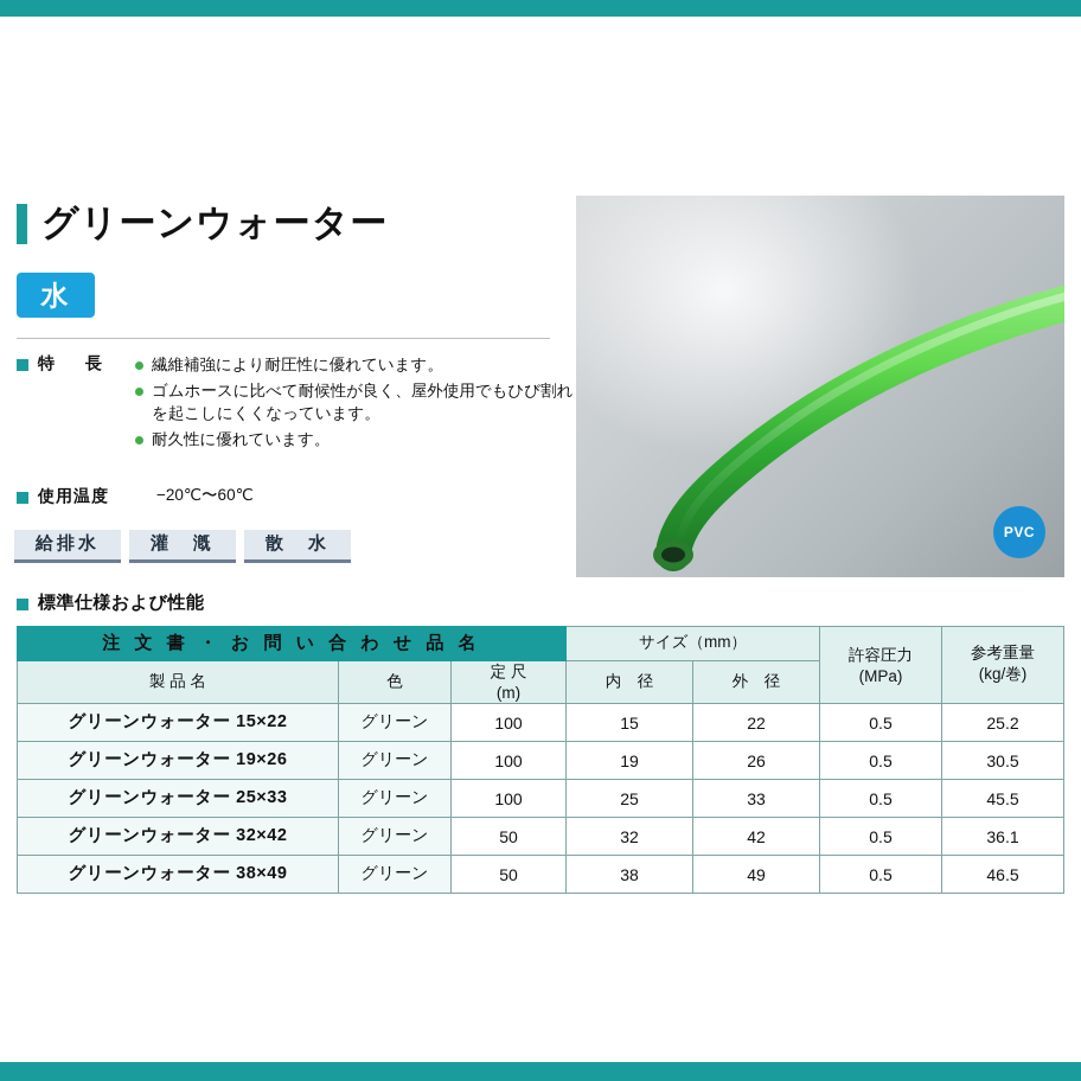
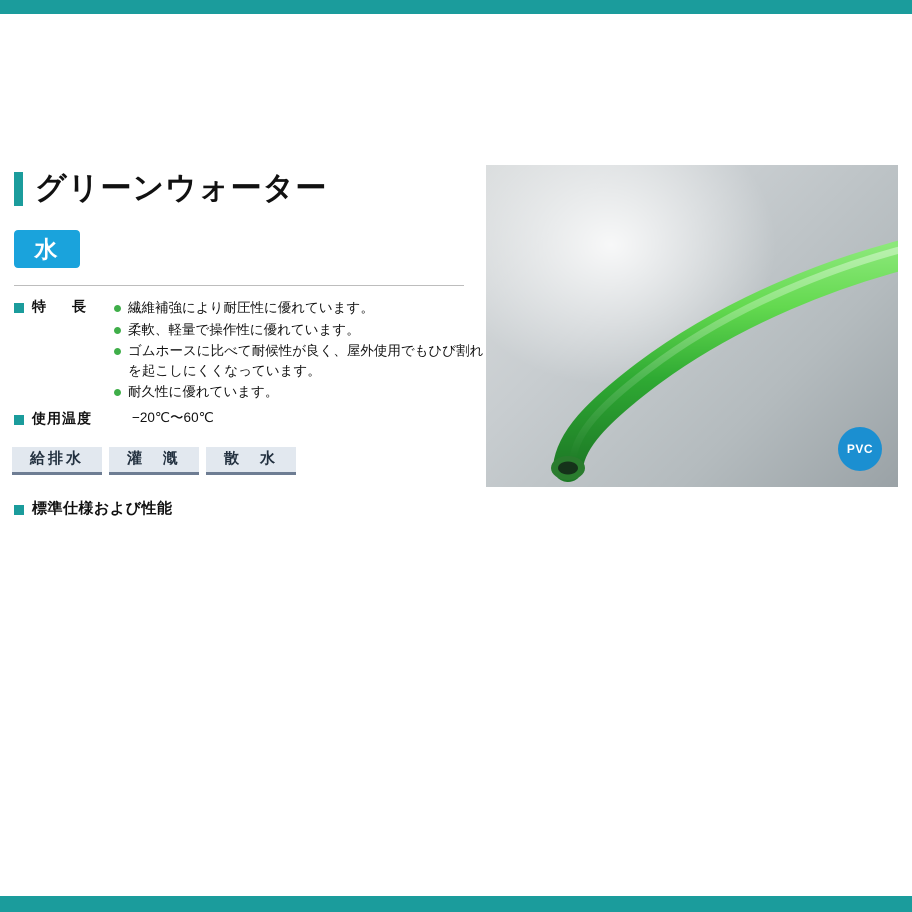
  グリーンウォーター
  水
  特 長
  繊維補強により耐圧性に優れています。
+ 柔軟、軽量で操作性に優れています。
  ゴムホースに比べて耐候性が良く、屋外使用でもひび割れを起こしにくくなっています。
  耐久性に優れています。
  使用温度
  −20℃〜60℃
  給排水
  灌 漑
  散 水
  PVC
  標準仕様および性能
- 注 文 書 ・ お 問 い 合 わ せ 品 名	サイズ（mm）	許容圧力 (MPa)	参考重量 (kg/巻)
- 製 品 名	色	定 尺 (m)	内 径	外 径
- グリーンウォーター 15×22	グリーン	100	15	22	0.5	25.2
- グリーンウォーター 19×26	グリーン	100	19	26	0.5	30.5
- グリーンウォーター 25×33	グリーン	100	25	33	0.5	45.5
- グリーンウォーター 32×42	グリーン	50	32	42	0.5	36.1
- グリーンウォーター 38×49	グリーン	50	38	49	0.5	46.5
